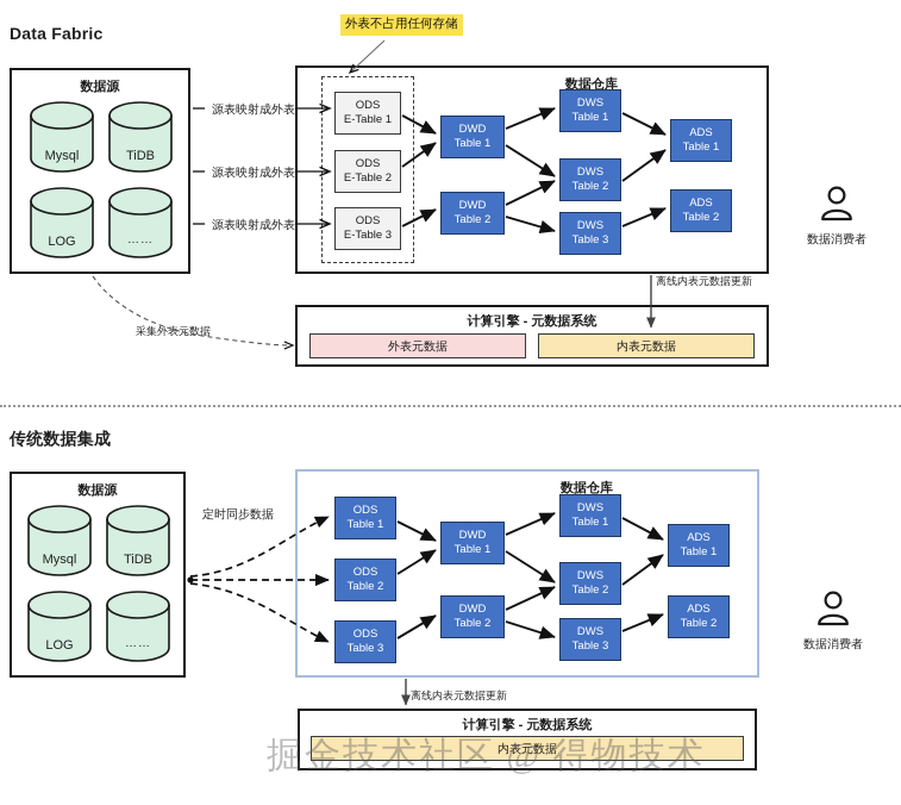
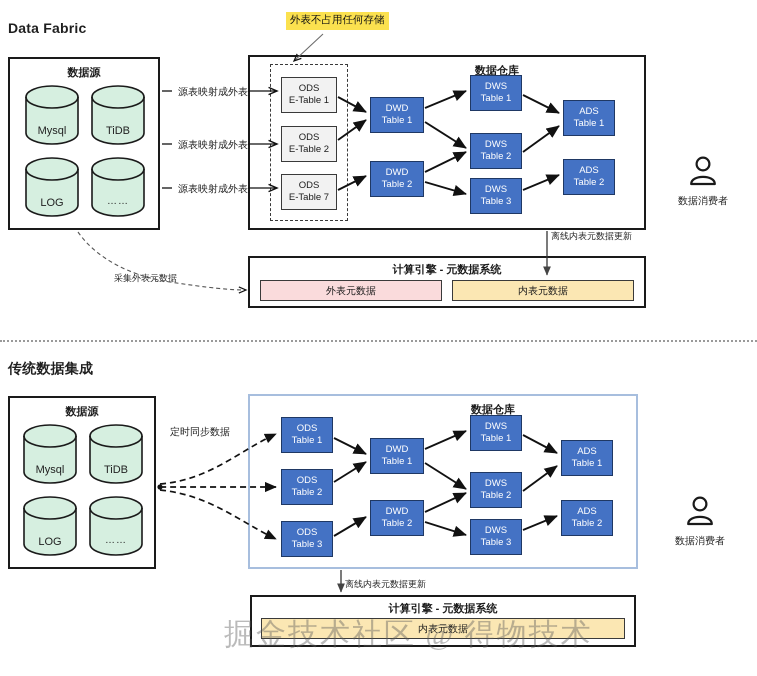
  Data Fabric
  外表不占用任何存储
  数据源
  Mysql
  TiDB
  LOG
  ……
  源表映射成外表
  源表映射成外表
  源表映射成外表
  数据仓库
  ODS
  E-Table 1
  ODS
  E-Table 2
  ODS
- E-Table 3
+ E-Table 7
  DWD
  Table 1
  DWD
  Table 2
  DWS
  Table 1
  DWS
  Table 2
  DWS
  Table 3
  ADS
  Table 1
  ADS
  Table 2
  数据消费者
  采集外表元数据
  离线内表元数据更新
  计算引擎 - 元数据系统
  外表元数据
  内表元数据
  传统数据集成
  数据源
  Mysql
  TiDB
  LOG
  ……
  定时同步数据
  数据仓库
  ODS
  Table 1
  ODS
  Table 2
  ODS
  Table 3
  DWD
  Table 1
  DWD
  Table 2
  DWS
  Table 1
  DWS
  Table 2
  DWS
  Table 3
  ADS
  Table 1
  ADS
  Table 2
  数据消费者
  离线内表元数据更新
  计算引擎 - 元数据系统
  内表元数据
  掘金技术社区 @ 得物技术
